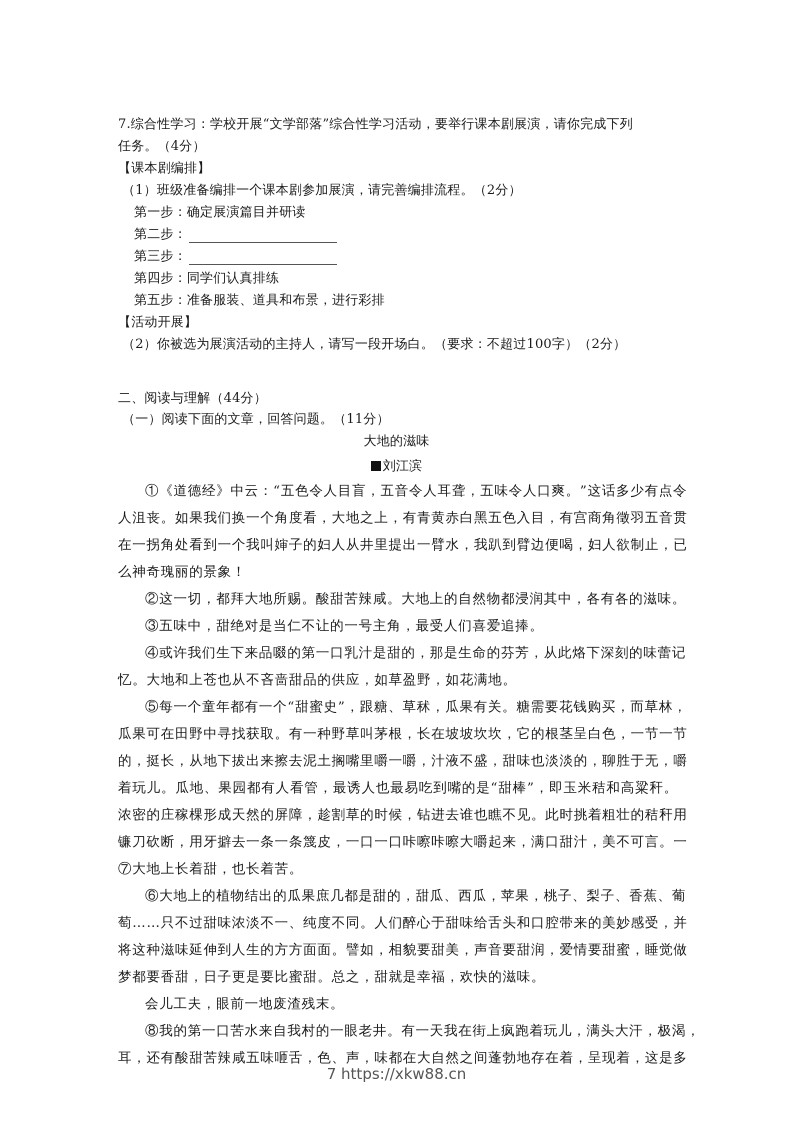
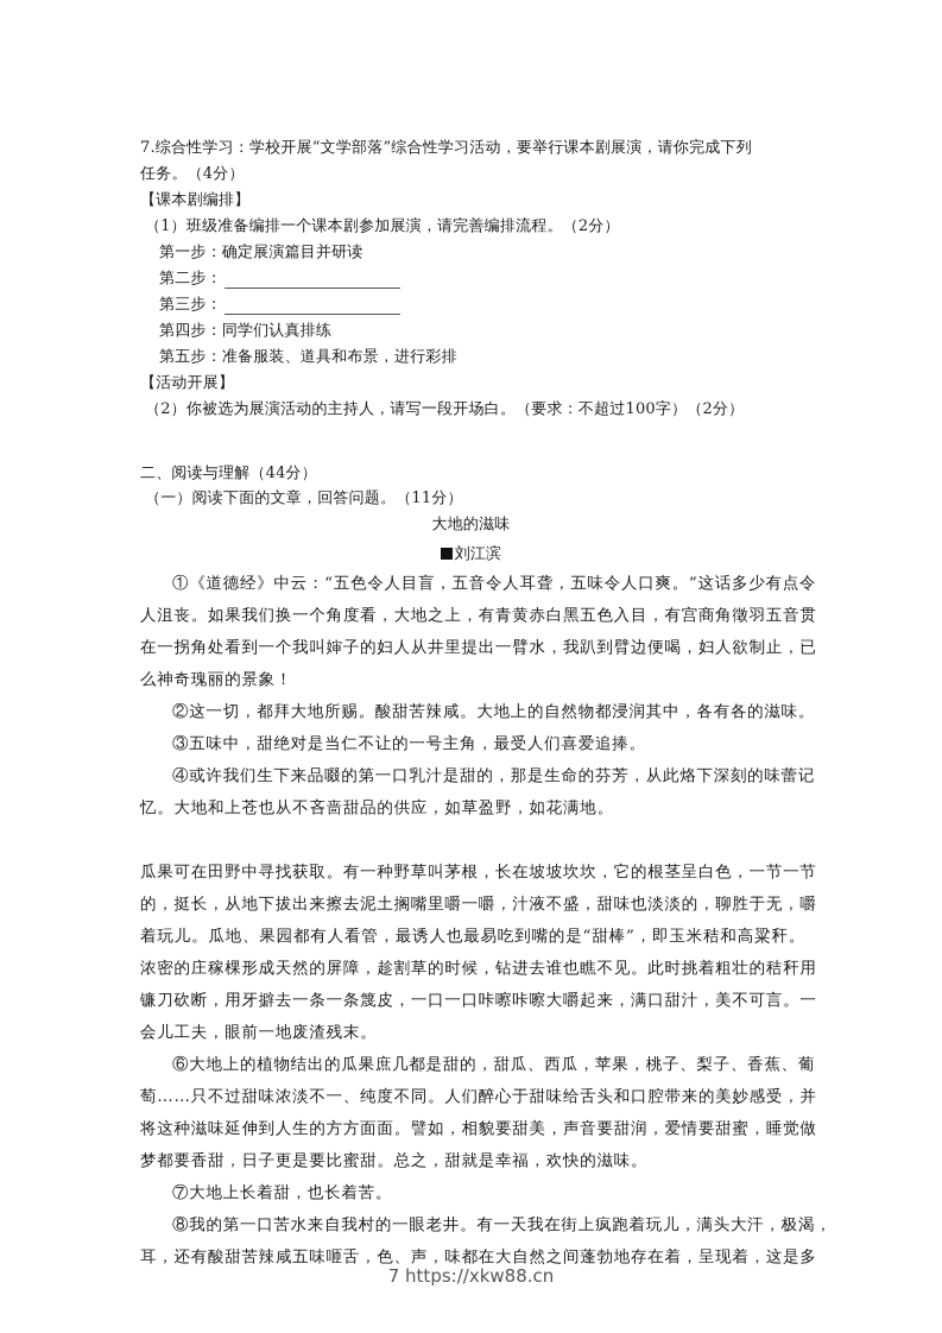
  7.综合性学习：学校开展“文学部落”综合性学习活动，要举行课本剧展演，请你完成下列
  任务。（4分）
  【课本剧编排】
  （1）班级准备编排一个课本剧参加展演，请完善编排流程。（2分）
  第一步：确定展演篇目并研读
  第二步：
  第三步：
  第四步：同学们认真排练
  第五步：准备服装、道具和布景，进行彩排
  【活动开展】
  （2）你被选为展演活动的主持人，请写一段开场白。（要求：不超过100字）（2分）
  二、阅读与理解（44分）
  （一）阅读下面的文章，回答问题。（11分）
  大地的滋味
  刘江滨
  ①《道德经》中云：“五色令人目盲，五音令人耳聋，五味令人口爽。”这话多少有点令
  人沮丧。如果我们换一个角度看，大地之上，有青黄赤白黑五色入目，有宫商角徵羽五音贯
  在一拐角处看到一个我叫婶子的妇人从井里提出一臂水，我趴到臂边便喝，妇人欲制止，已
  么神奇瑰丽的景象！
  ②这一切，都拜大地所赐。酸甜苦辣咸。大地上的自然物都浸润其中，各有各的滋味。
  ③五味中，甜绝对是当仁不让的一号主角，最受人们喜爱追捧。
  ④或许我们生下来品啜的第一口乳汁是甜的，那是生命的芬芳，从此烙下深刻的味蕾记
  忆。大地和上苍也从不吝啬甜品的供应，如草盈野，如花满地。
- ⑤每一个童年都有一个“甜蜜史”，跟糖、草秫，瓜果有关。糖需要花钱购买，而草林，
  瓜果可在田野中寻找获取。有一种野草叫茅根，长在坡坡坎坎，它的根茎呈白色，一节一节
  的，挺长，从地下拔出来擦去泥土搁嘴里嚼一嚼，汁液不盛，甜味也淡淡的，聊胜于无，嚼
  着玩儿。瓜地、果园都有人看管，最诱人也最易吃到嘴的是“甜棒”，即玉米秸和高粱秆。
  浓密的庄稼棵形成天然的屏障，趁割草的时候，钻进去谁也瞧不见。此时挑着粗壮的秸秆用
  镰刀砍断，用牙擗去一条一条篾皮，一口一口咔嚓咔嚓大嚼起来，满口甜汁，美不可言。一
- ⑦大地上长着甜，也长着苦。
+ 会儿工夫，眼前一地废渣残末。
  ⑥大地上的植物结出的瓜果庶几都是甜的，甜瓜、西瓜，苹果，桃子、梨子、香蕉、葡
  萄……只不过甜味浓淡不一、纯度不同。人们醉心于甜味给舌头和口腔带来的美妙感受，并
  将这种滋味延伸到人生的方方面面。譬如，相貌要甜美，声音要甜润，爱情要甜蜜，睡觉做
  梦都要香甜，日子更是要比蜜甜。总之，甜就是幸福，欢快的滋味。
- 会儿工夫，眼前一地废渣残末。
+ ⑦大地上长着甜，也长着苦。
  ⑧我的第一口苦水来自我村的一眼老井。有一天我在街上疯跑着玩儿，满头大汗，极渴，
  耳，还有酸甜苦辣咸五味咂舌，色、声，味都在大自然之间蓬勃地存在着，呈现着，这是多
  7 https://xkw88.cn
